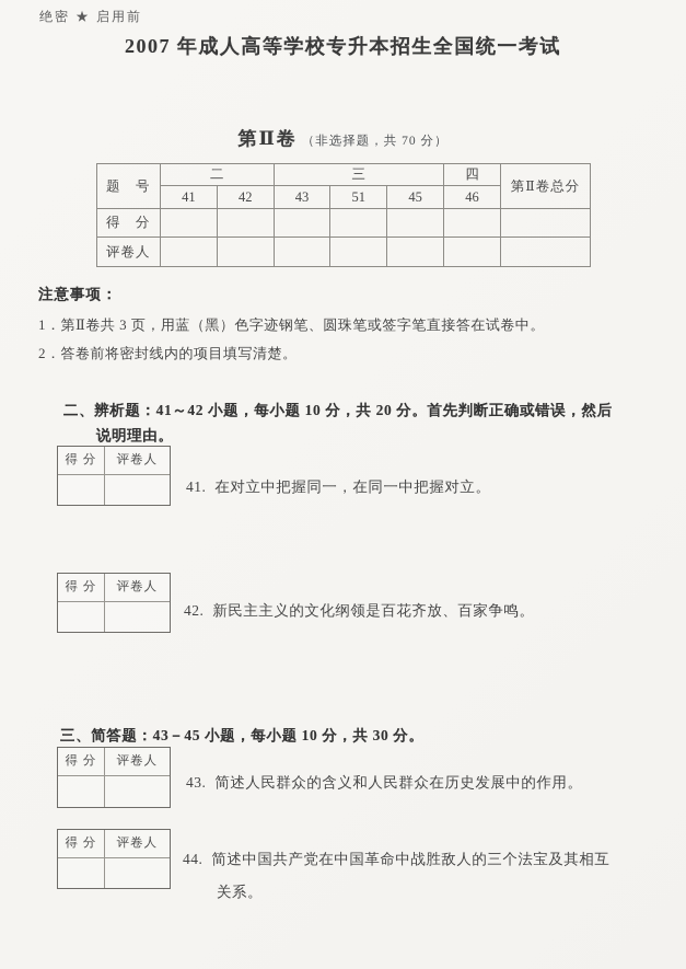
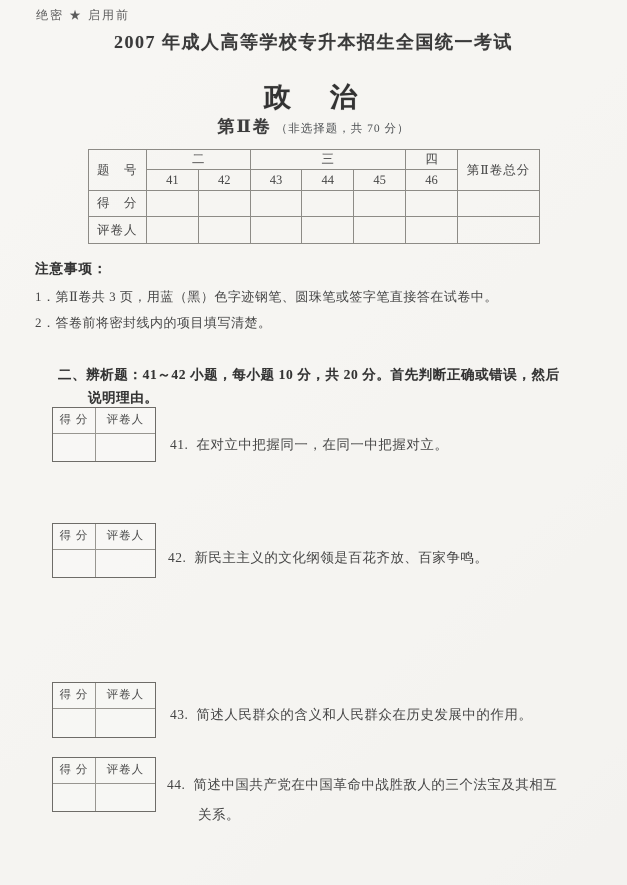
  绝密 ★ 启用前
  2007 年成人高等学校专升本招生全国统一考试
+ 政 治
  第Ⅱ卷 （非选择题，共 70 分）
  题 号	二	三	四	第Ⅱ卷总分
- 41	42	43	51	45	46
+ 41	42	43	44	45	46
  得 分
  评卷人
  注意事项：
  1．第Ⅱ卷共 3 页，用蓝（黑）色字迹钢笔、圆珠笔或签字笔直接答在试卷中。
  2．答卷前将密封线内的项目填写清楚。
  二、辨析题：41～42 小题，每小题 10 分，共 20 分。首先判断正确或错误，然后说明理由。
  得 分
  评卷人
  41. 在对立中把握同一，在同一中把握对立。
  得 分
  评卷人
  42. 新民主主义的文化纲领是百花齐放、百家争鸣。
- 三、简答题：43－45 小题，每小题 10 分，共 30 分。
  得 分
  评卷人
  43. 简述人民群众的含义和人民群众在历史发展中的作用。
  得 分
  评卷人
  44. 简述中国共产党在中国革命中战胜敌人的三个法宝及其相互关系。
